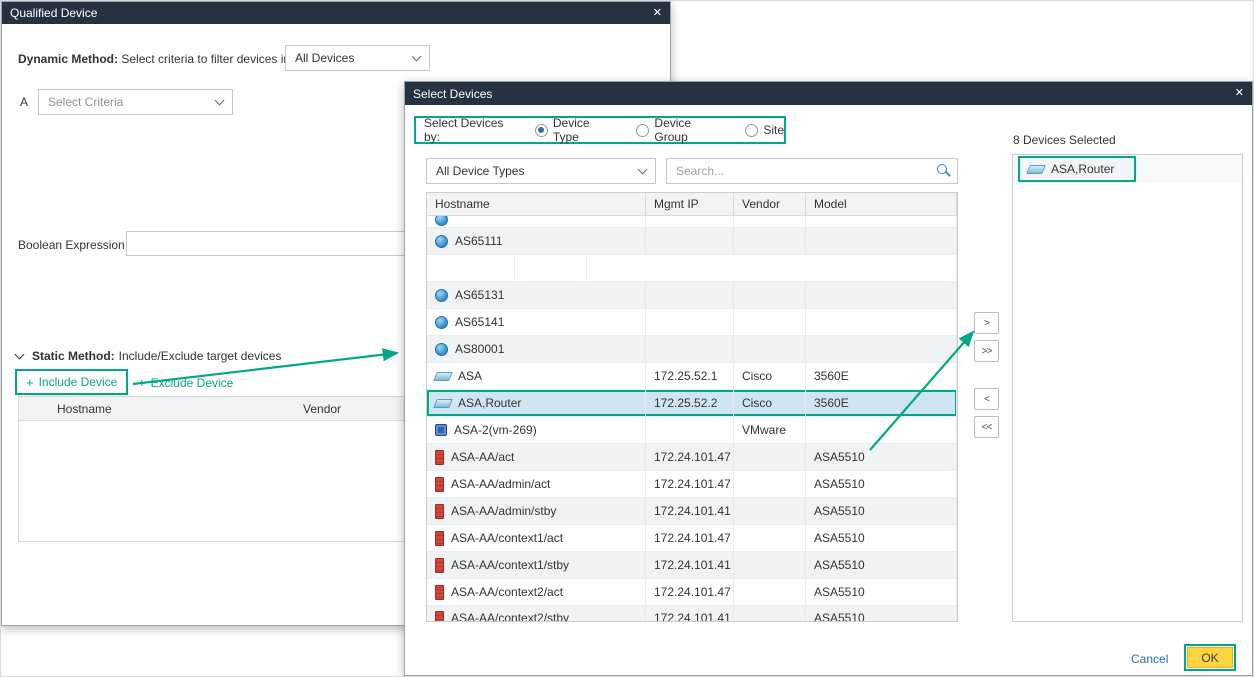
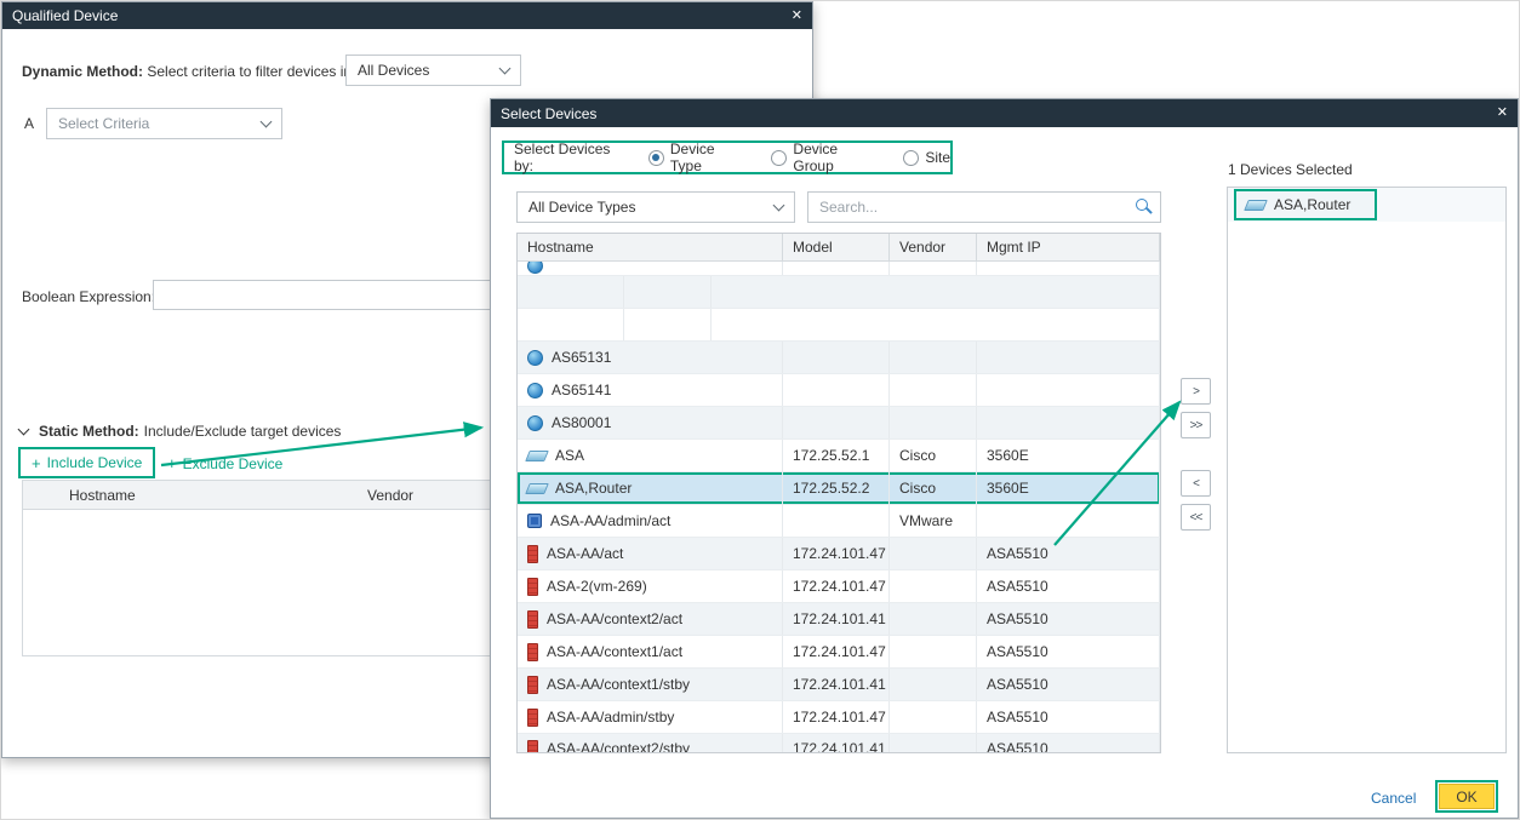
  Qualified Device
  ✕
  Dynamic Method: Select criteria to filter devices i
  All Devices
  A
  Select Criteria
  Boolean Expression
  Static Method:
  Include/Exclude target devices
  +
  Include Device
  xclude Device
  Hostname
  Vendor
  Select Devices
  ✕
  Select Devices by:
  Device Type
  Device Group
  Site
  All Device Types
  Search...
  Hostname
- Mgmt IP
+ Model
  Vendor
- Model
+ Mgmt IP
- AS65111
  AS65131
  AS65141
  AS80001
  ASA
  172.25.52.1
  Cisco
  3560E
  ASA,Router
  172.25.52.2
  Cisco
  3560E
- ASA-2(vm-269)
+ ASA-AA/admin/act
  VMware
  ASA-AA/act
  172.24.101.47
  ASA5510
- ASA-AA/admin/act
+ ASA-2(vm-269)
  172.24.101.47
  ASA5510
- ASA-AA/admin/stby
+ ASA-AA/context2/act
  172.24.101.41
  ASA5510
  ASA-AA/context1/act
  172.24.101.47
  ASA5510
  ASA-AA/context1/stby
  172.24.101.41
  ASA5510
- ASA-AA/context2/act
+ ASA-AA/admin/stby
  172.24.101.47
  ASA5510
  ASA-AA/context2/stby
  172.24.101.41
  ASA5510
- 8 Devices Selected
+ 1 Devices Selected
  ASA,Router
  Cancel
  OK
  >
  >>
  <
  <<
